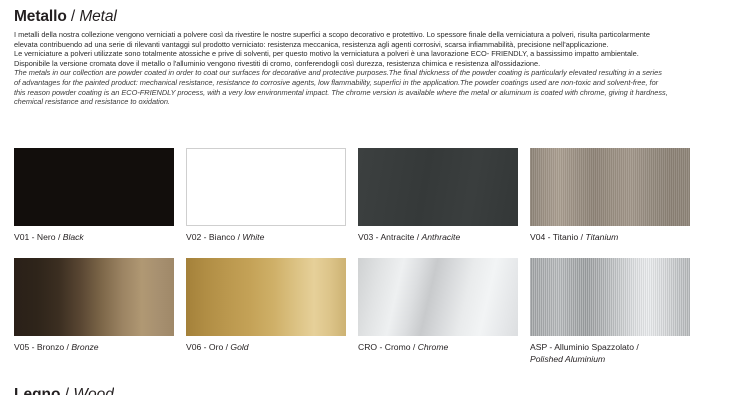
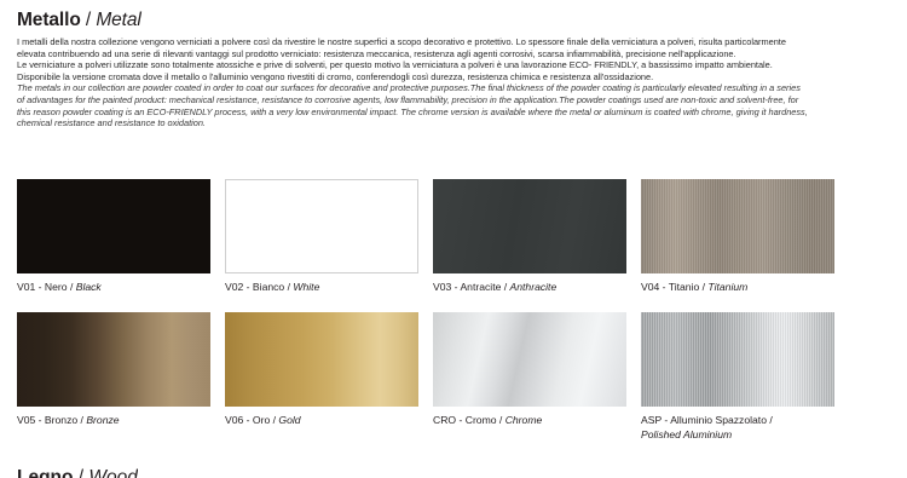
  Metallo / Metal
  I metalli della nostra collezione vengono verniciati a polvere così da rivestire le nostre superfici a scopo decorativo e protettivo. Lo spessore finale della verniciatura a polveri, risulta particolarmente
  elevata contribuendo ad una serie di rilevanti vantaggi sul prodotto verniciato: resistenza meccanica, resistenza agli agenti corrosivi, scarsa infiammabilità, precisione nell'applicazione.
  Le verniciature a polveri utilizzate sono totalmente atossiche e prive di solventi, per questo motivo la verniciatura a polveri è una lavorazione ECO- FRIENDLY, a bassissimo impatto ambientale.
  Disponibile la versione cromata dove il metallo o l'alluminio vengono rivestiti di cromo, conferendogli così durezza, resistenza chimica e resistenza all'ossidazione.
  The metals in our collection are powder coated in order to coat our surfaces for decorative and protective purposes.The final thickness of the powder coating is particularly elevated resulting in a series
- of advantages for the painted product: mechanical resistance, resistance to corrosive agents, low flammability, superfici in the application.The powder coatings used are non-toxic and solvent-free, for
+ of advantages for the painted product: mechanical resistance, resistance to corrosive agents, low flammability, precision in the application.The powder coatings used are non-toxic and solvent-free, for
  this reason powder coating is an ECO-FRIENDLY process, with a very low environmental impact. The chrome version is available where the metal or aluminum is coated with chrome, giving it hardness,
  chemical resistance and resistance to oxidation.
  V01 - Nero / Black
  V02 - Bianco / White
  V03 - Antracite / Anthracite
  V04 - Titanio / Titanium
  V05 - Bronzo / Bronze
  V06 - Oro / Gold
  CRO - Cromo / Chrome
  ASP - Alluminio Spazzolato /
  Polished Aluminium
